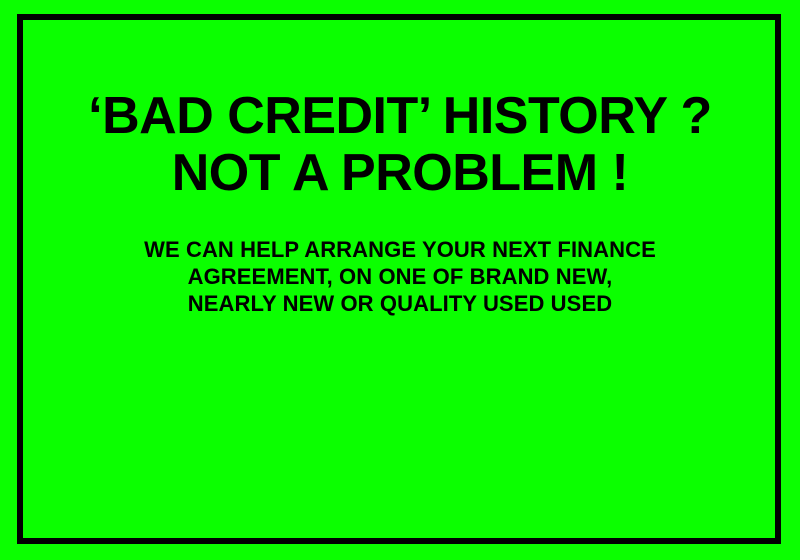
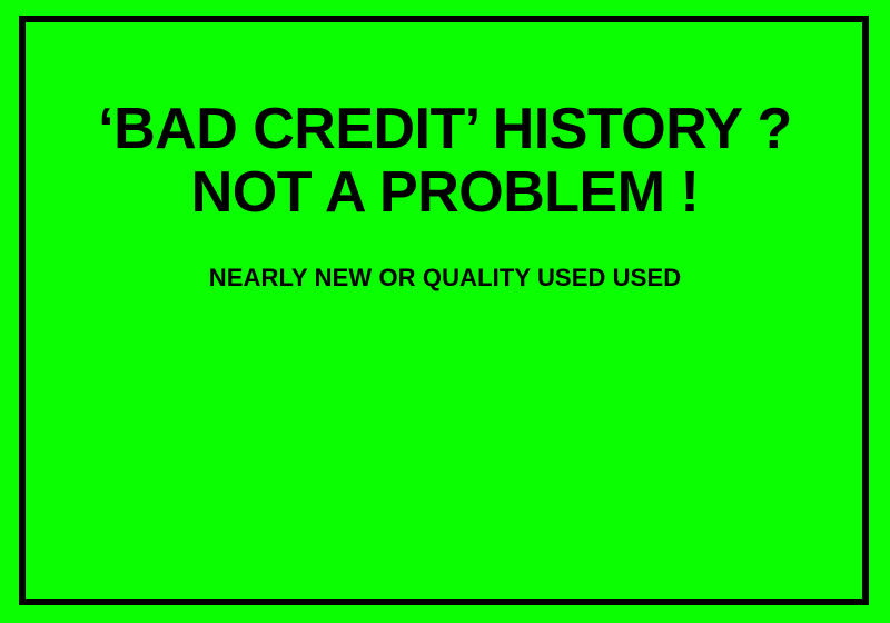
  ‘BAD CREDIT’ HISTORY ?
  NOT A PROBLEM !
- WE CAN HELP ARRANGE YOUR NEXT FINANCE
- AGREEMENT, ON ONE OF BRAND NEW,
  NEARLY NEW OR QUALITY USED USED
